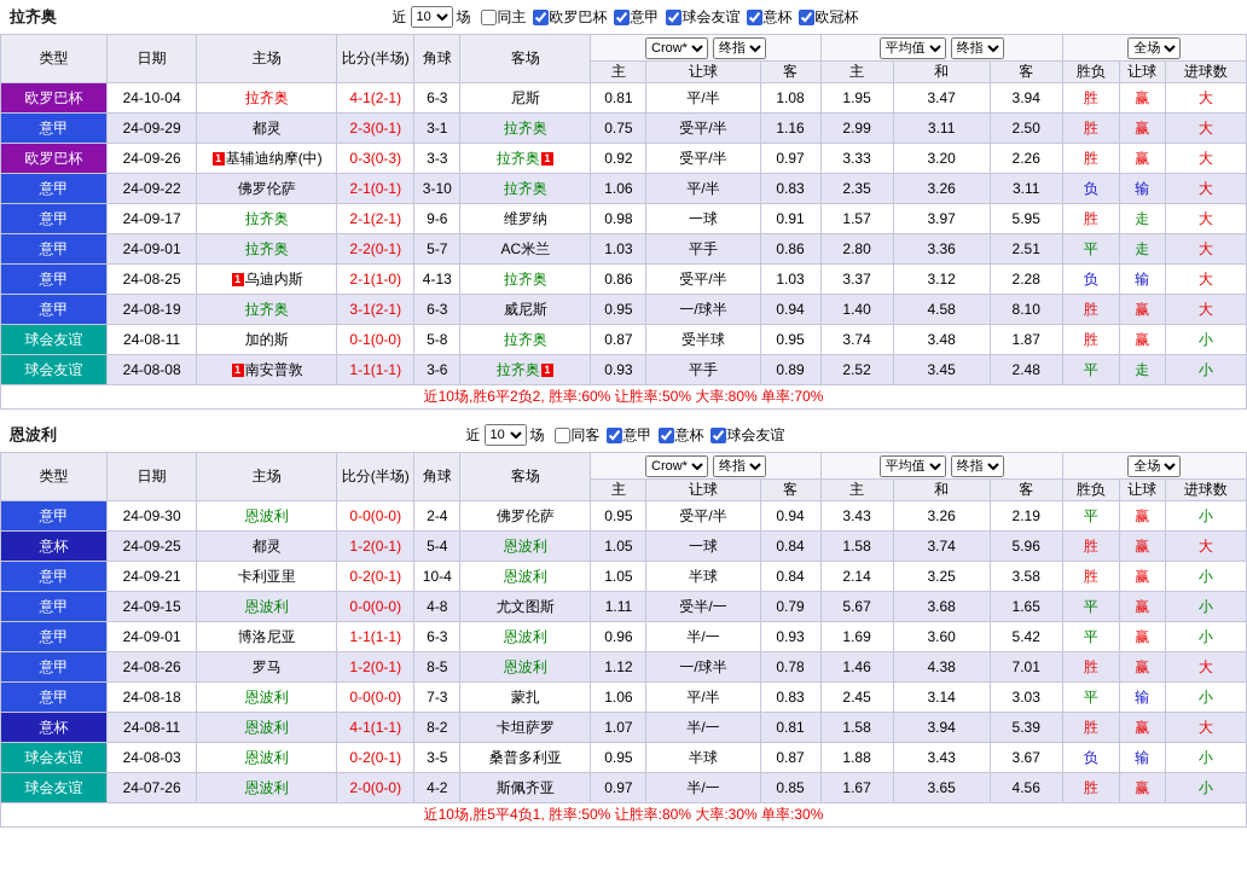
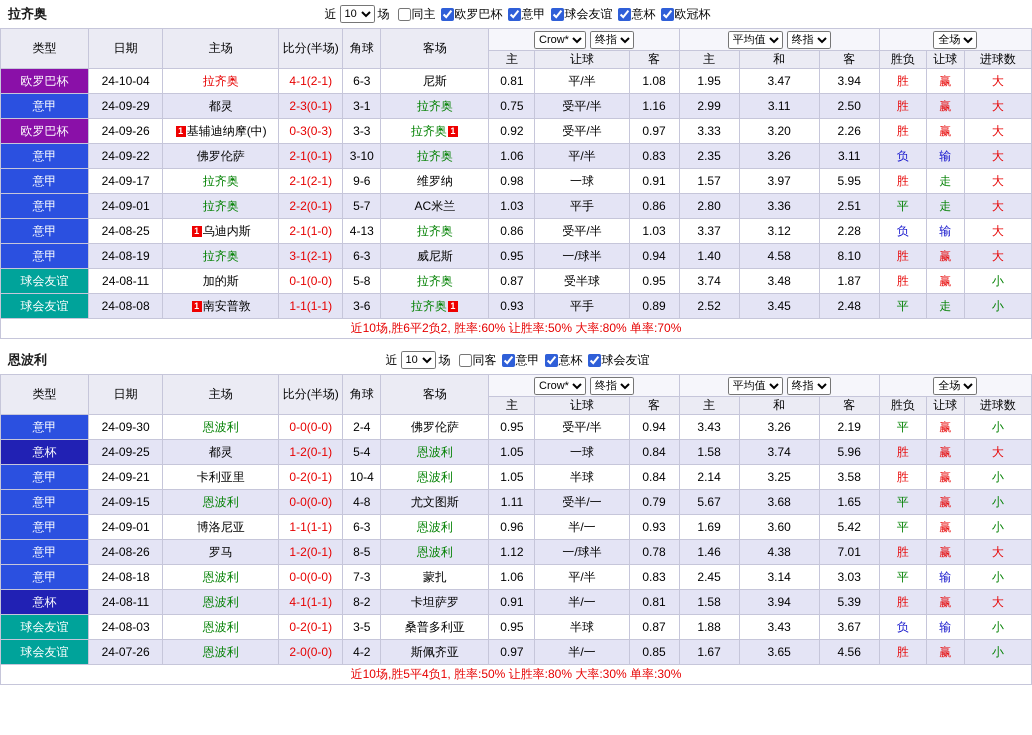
  拉齐奥
  近
  10
  场
  同主
  欧罗巴杯
  意甲
  球会友谊
  意杯
  欧冠杯
  类型	日期	主场	比分(半场)	角球	客场	Crow* 终指	平均值 终指	全场
  主	让球	客	主	和	客	胜负	让球	进球数
  欧罗巴杯	24-10-04	拉齐奥	4-1(2-1)	6-3	尼斯	0.81	平/半	1.08	1.95	3.47	3.94	胜	赢	大
  意甲	24-09-29	都灵	2-3(0-1)	3-1	拉齐奥	0.75	受平/半	1.16	2.99	3.11	2.50	胜	赢	大
  欧罗巴杯	24-09-26	1 基辅迪纳摩(中)	0-3(0-3)	3-3	拉齐奥 1	0.92	受平/半	0.97	3.33	3.20	2.26	胜	赢	大
  意甲	24-09-22	佛罗伦萨	2-1(0-1)	3-10	拉齐奥	1.06	平/半	0.83	2.35	3.26	3.11	负	输	大
  意甲	24-09-17	拉齐奥	2-1(2-1)	9-6	维罗纳	0.98	一球	0.91	1.57	3.97	5.95	胜	走	大
  意甲	24-09-01	拉齐奥	2-2(0-1)	5-7	AC米兰	1.03	平手	0.86	2.80	3.36	2.51	平	走	大
  意甲	24-08-25	1 乌迪内斯	2-1(1-0)	4-13	拉齐奥	0.86	受平/半	1.03	3.37	3.12	2.28	负	输	大
  意甲	24-08-19	拉齐奥	3-1(2-1)	6-3	威尼斯	0.95	一/球半	0.94	1.40	4.58	8.10	胜	赢	大
  球会友谊	24-08-11	加的斯	0-1(0-0)	5-8	拉齐奥	0.87	受半球	0.95	3.74	3.48	1.87	胜	赢	小
  球会友谊	24-08-08	1 南安普敦	1-1(1-1)	3-6	拉齐奥 1	0.93	平手	0.89	2.52	3.45	2.48	平	走	小
  近10场,胜6平2负2, 胜率:60% 让胜率:50% 大率:80% 单率:70%
  恩波利
  近
  10
  场
  同客
  意甲
  意杯
  球会友谊
  类型	日期	主场	比分(半场)	角球	客场	Crow* 终指	平均值 终指	全场
  主	让球	客	主	和	客	胜负	让球	进球数
  意甲	24-09-30	恩波利	0-0(0-0)	2-4	佛罗伦萨	0.95	受平/半	0.94	3.43	3.26	2.19	平	赢	小
  意杯	24-09-25	都灵	1-2(0-1)	5-4	恩波利	1.05	一球	0.84	1.58	3.74	5.96	胜	赢	大
  意甲	24-09-21	卡利亚里	0-2(0-1)	10-4	恩波利	1.05	半球	0.84	2.14	3.25	3.58	胜	赢	小
  意甲	24-09-15	恩波利	0-0(0-0)	4-8	尤文图斯	1.11	受半/一	0.79	5.67	3.68	1.65	平	赢	小
  意甲	24-09-01	博洛尼亚	1-1(1-1)	6-3	恩波利	0.96	半/一	0.93	1.69	3.60	5.42	平	赢	小
  意甲	24-08-26	罗马	1-2(0-1)	8-5	恩波利	1.12	一/球半	0.78	1.46	4.38	7.01	胜	赢	大
  意甲	24-08-18	恩波利	0-0(0-0)	7-3	蒙扎	1.06	平/半	0.83	2.45	3.14	3.03	平	输	小
- 意杯	24-08-11	恩波利	4-1(1-1)	8-2	卡坦萨罗	1.07	半/一	0.81	1.58	3.94	5.39	胜	赢	大
+ 意杯	24-08-11	恩波利	4-1(1-1)	8-2	卡坦萨罗	0.91	半/一	0.81	1.58	3.94	5.39	胜	赢	大
  球会友谊	24-08-03	恩波利	0-2(0-1)	3-5	桑普多利亚	0.95	半球	0.87	1.88	3.43	3.67	负	输	小
  球会友谊	24-07-26	恩波利	2-0(0-0)	4-2	斯佩齐亚	0.97	半/一	0.85	1.67	3.65	4.56	胜	赢	小
  近10场,胜5平4负1, 胜率:50% 让胜率:80% 大率:30% 单率:30%
